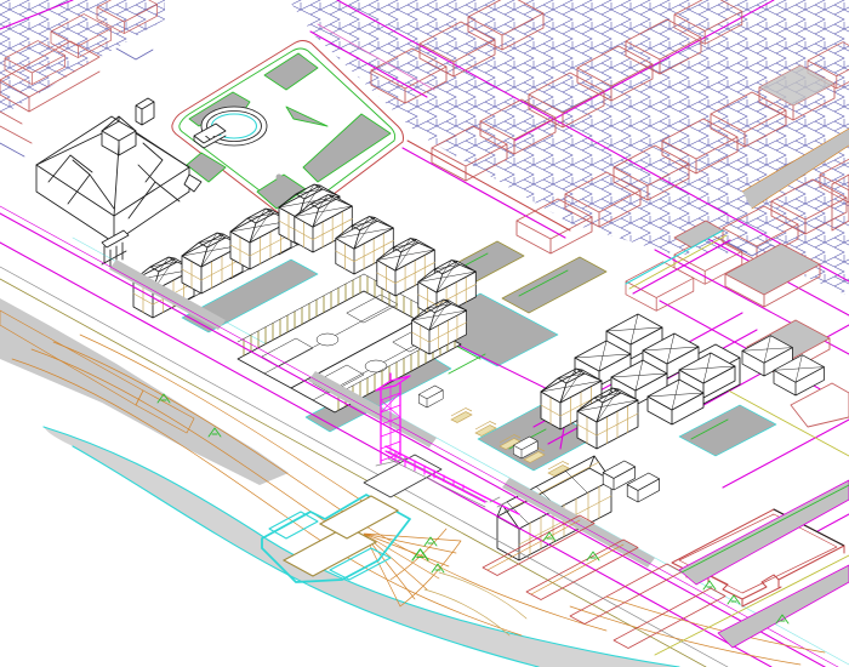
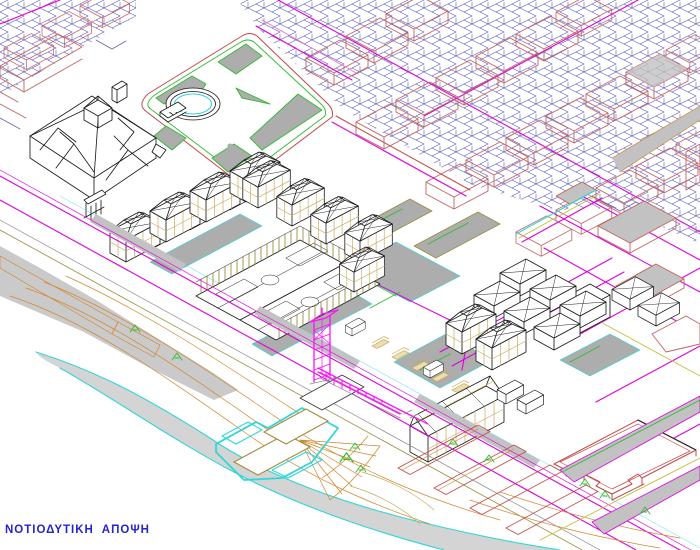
+ ΝΟΤΙΟΔΥΤΙΚΗ ΑΠΟΨΗ
